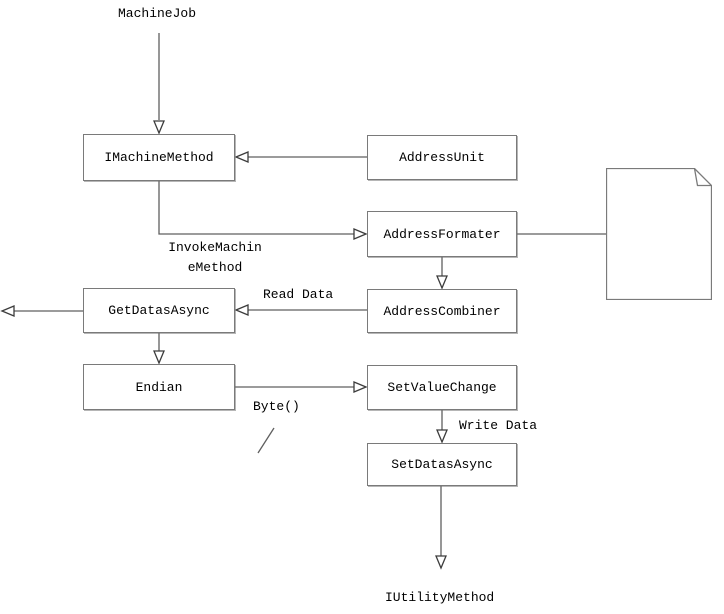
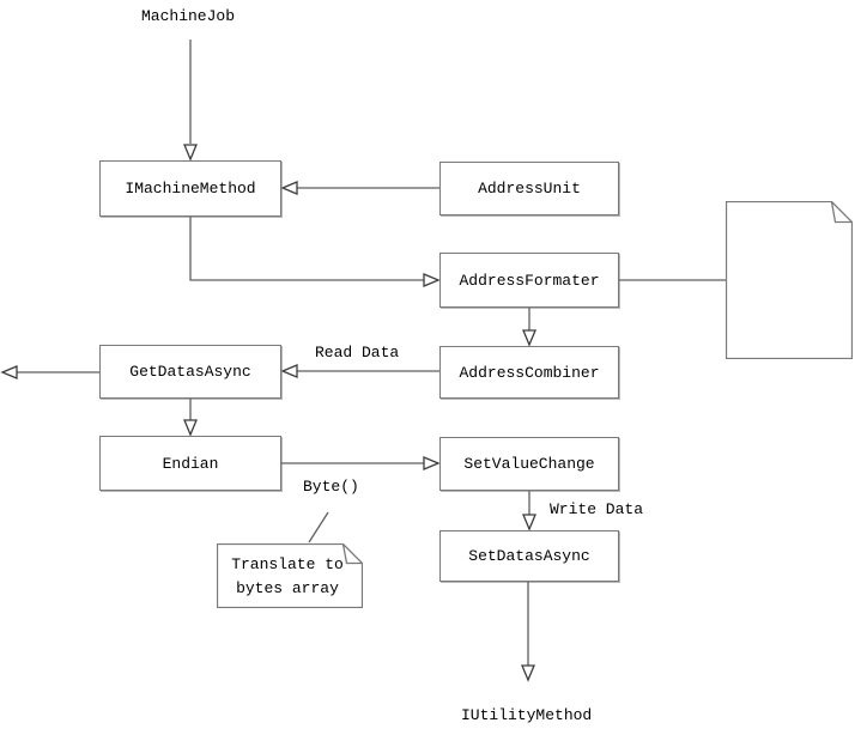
  IMachineMethod
  AddressUnit
  AddressFormater
  AddressCombiner
  GetDatasAsync
  Endian
  SetValueChange
  SetDatasAsync
+ Translate to
+ bytes array
  MachineJob
- InvokeMachin
- eMethod
  Read Data
  Byte()
  Write Data
  IUtilityMethod
